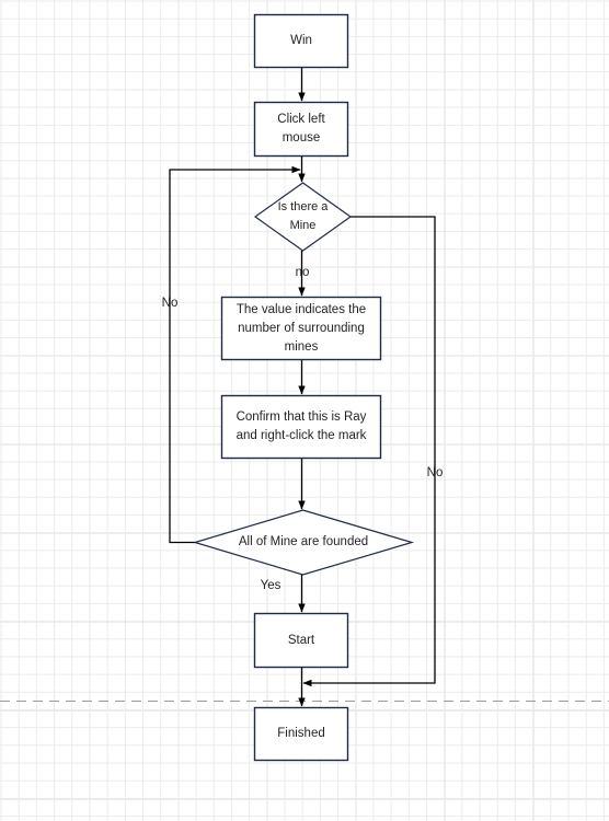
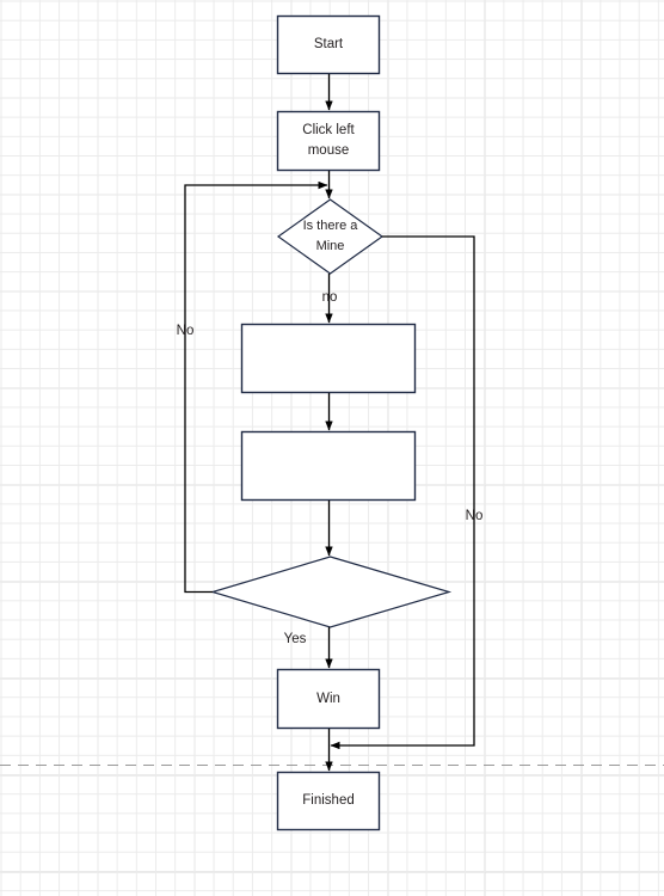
- Win
+ Start
  Click left
  mouse
  Is there a
  Mine
- The value indicates the
- number of surrounding
- mines
- Confirm that this is Ray
- and right-click the mark
- All of Mine are founded
- Start
+ Win
  Finished
  No
  no
  No
  Yes
